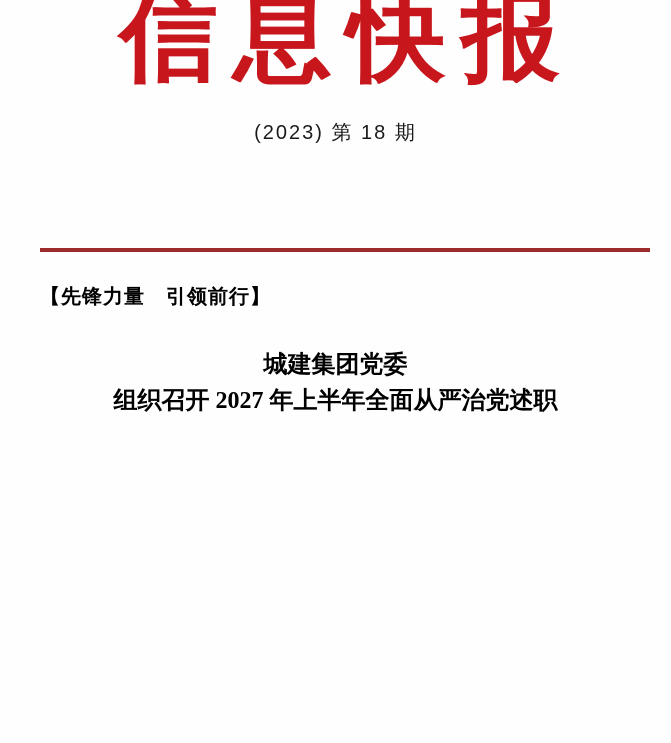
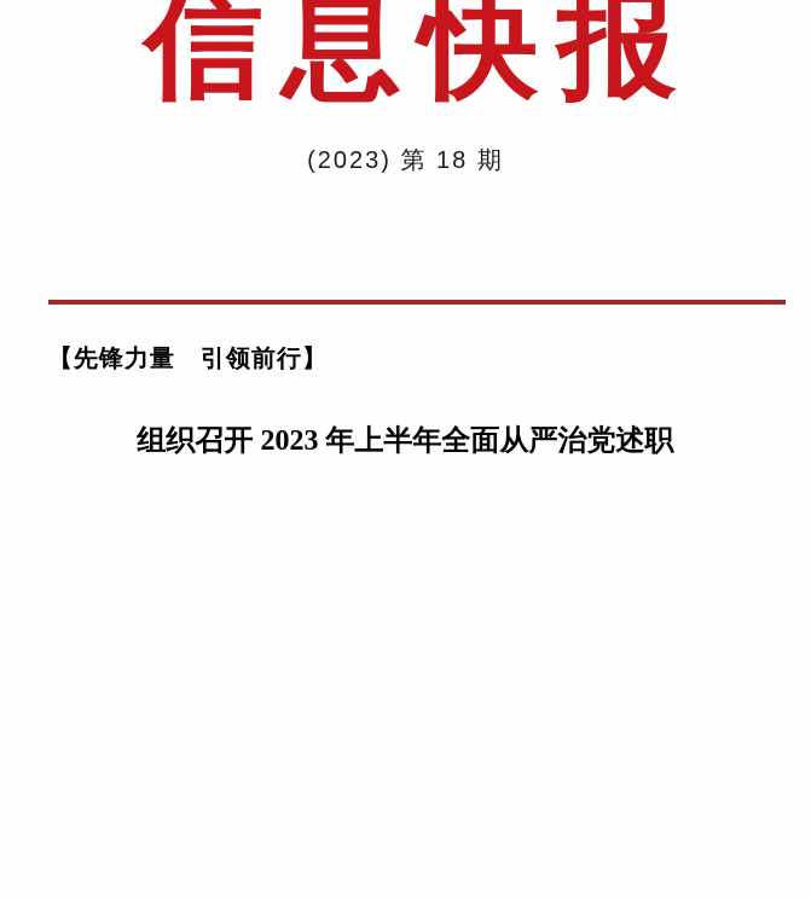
  信息快报
  (2023) 第 18 期
  【先锋力量 引领前行】
- 城建集团党委
- 组织召开 2027 年上半年全面从严治党述职
+ 组织召开 2023 年上半年全面从严治党述职
